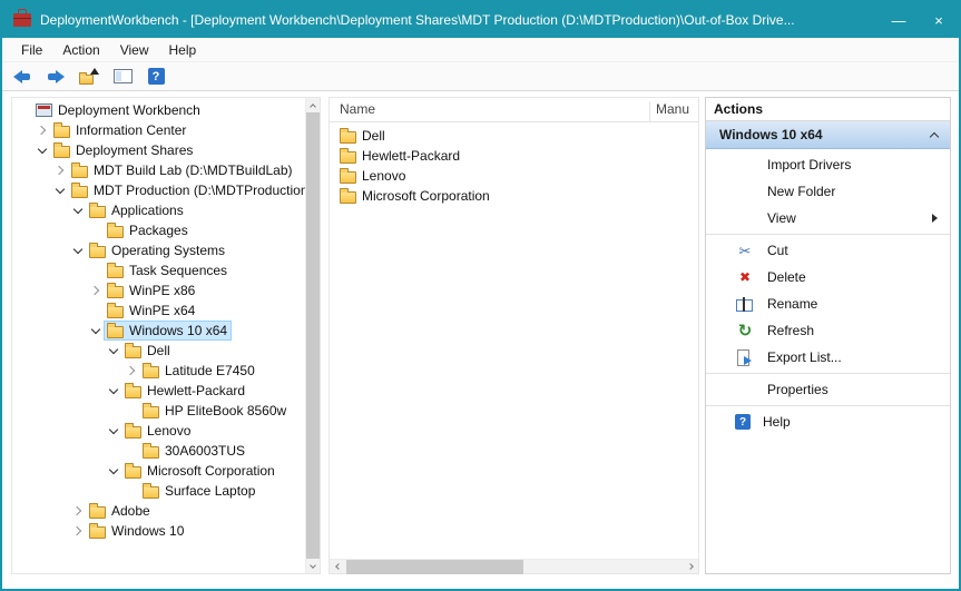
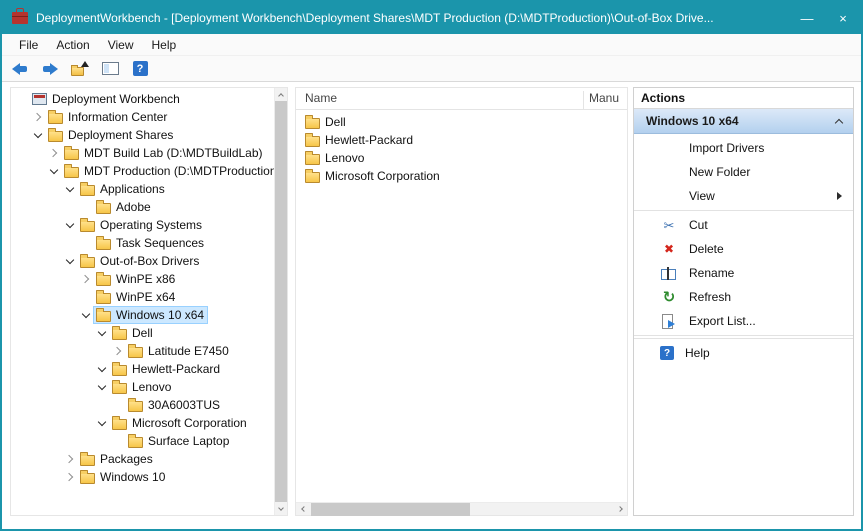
  DeploymentWorkbench - [Deployment Workbench\Deployment Shares\MDT Production (D:\MDTProduction)\Out-of-Box Drive...
  —
  ×
  File
  Action
  View
  Help
  Deployment Workbench
  Information Center
  Deployment Shares
  MDT Build Lab (D:\MDTBuildLab)
  MDT Production (D:\MDTProductio
  Applications
- Packages
+ Adobe
  Operating Systems
  Task Sequences
+ Out-of-Box Drivers
  WinPE x86
  WinPE x64
  Windows 10 x64
  Dell
  Latitude E7450
  Hewlett-Packard
- HP EliteBook 8560w
  Lenovo
  30A6003TUS
  Microsoft Corporation
  Surface Laptop
- Adobe
+ Packages
  Windows 10
  Name
  Manu
  Dell
  Hewlett-Packard
  Lenovo
  Microsoft Corporation
  Actions
  Windows 10 x64
  Import Drivers
  New Folder
  View
  ✂
  Cut
  ✖
  Delete
  Rename
  ↻
  Refresh
  Export List...
- Properties
  ?
  Help
